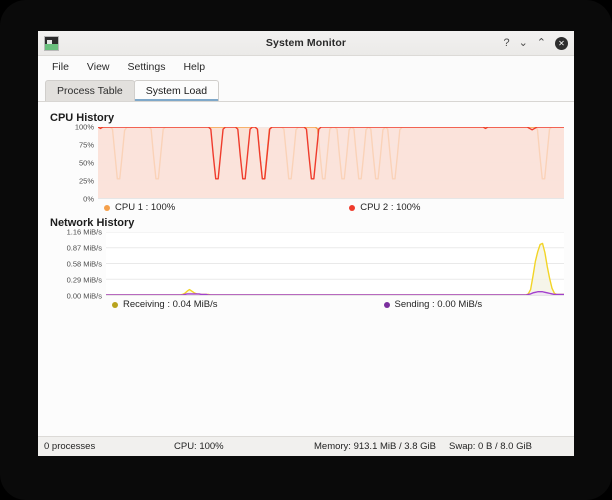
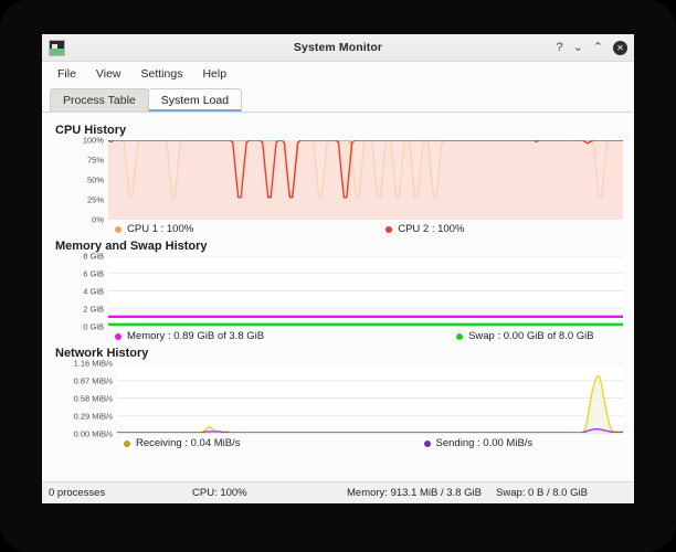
  System Monitor
  ?
  ⌄
  ⌃
  ✕
  File
  View
  Settings
  Help
  Process Table
  System Load
  CPU History
  100%
  75%
  50%
  25%
  0%
  CPU 1 : 100%
  CPU 2 : 100%
+ Memory and Swap History
+ 8 GiB
+ 6 GiB
+ 4 GiB
+ 2 GiB
+ 0 GiB
+ Memory : 0.89 GiB of 3.8 GiB
+ Swap : 0.00 GiB of 8.0 GiB
  Network History
  1.16 MiB/s
  0.87 MiB/s
  0.58 MiB/s
  0.29 MiB/s
  0.00 MiB/s
  Receiving : 0.04 MiB/s
  Sending : 0.00 MiB/s
  0 processes
  CPU: 100%
  Memory: 913.1 MiB / 3.8 GiB
  Swap: 0 B / 8.0 GiB
